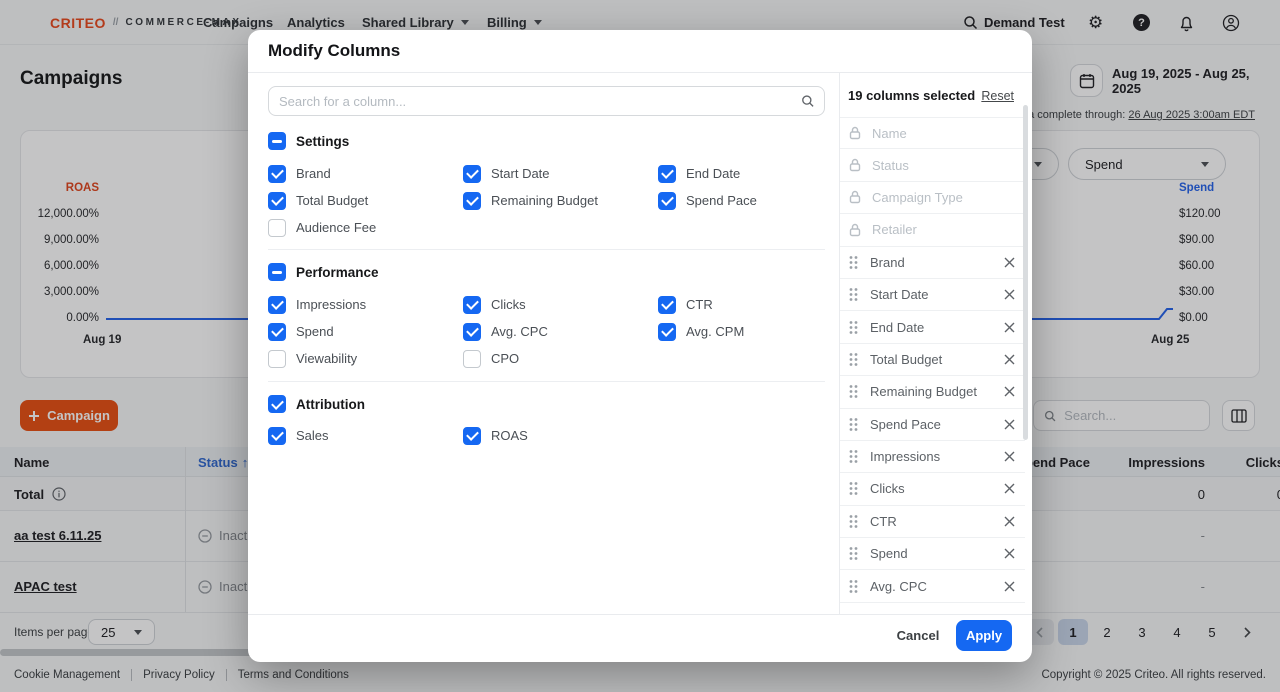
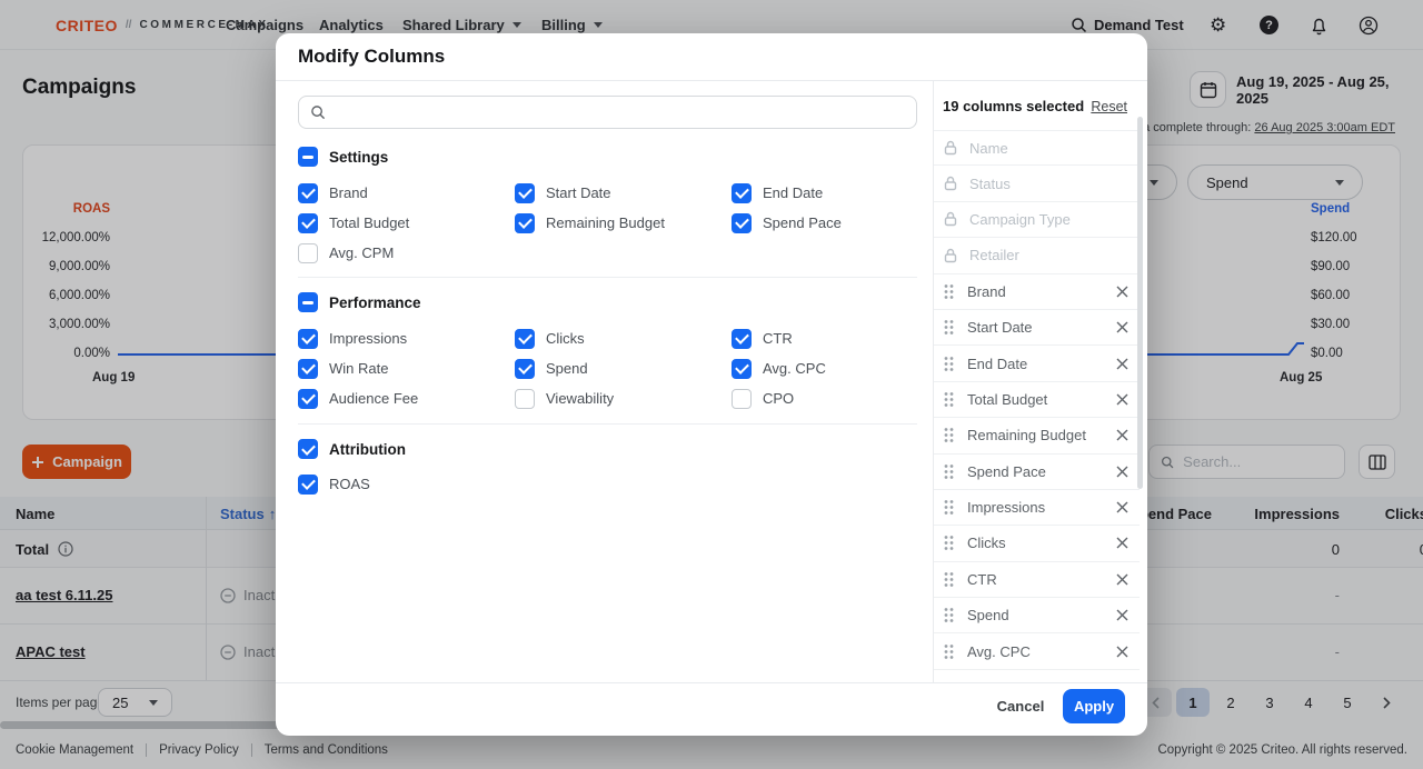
  CRITEO
  //
  COMMERCE-MAX
  Campaigns
  Analytics
  Shared Library
  Billing
  Demand Test
  ⚙
  ?
  Campaigns
  Aug 19, 2025 - Aug 25, 2025
  complete through: 26 Aug 2025 3:00am EDT
  Spend
  ROAS
  12,000.00%
  9,000.00%
  6,000.00%
  3,000.00%
  0.00%
  Spend
  $120.00
  $90.00
  $60.00
  $30.00
  $0.00
  Aug 19
  Aug 25
  Campaign
  Search...
  Name
  Status
  ↑
  end Pace
  Impressions
  Click
  Total
  0
  aa test 6.11.25
  -
  APAC test
  -
  Items per pag
  25
  1
  2
  3
  4
  5
  Cookie Management
  Privacy Policy
  Terms and Conditions
  Copyright © 2025 Criteo. All rights reserved.
  Modify Columns
- Search for a column...
  Settings
  Brand
  Start Date
  End Date
  Total Budget
  Remaining Budget
  Spend Pace
- Audience Fee
+ Avg. CPM
  Performance
  Impressions
  Clicks
  CTR
+ Win Rate
  Spend
  Avg. CPC
- Avg. CPM
+ Audience Fee
  Viewability
  CPO
  Attribution
- Sales
  ROAS
  19 columns selected
  Reset
  Name
  Status
  Campaign Type
  Retailer
  Brand
  Start Date
  End Date
  Total Budget
  Remaining Budget
  Spend Pace
  Impressions
  Clicks
  CTR
  Spend
  Avg. CPC
  Cancel
  Apply
